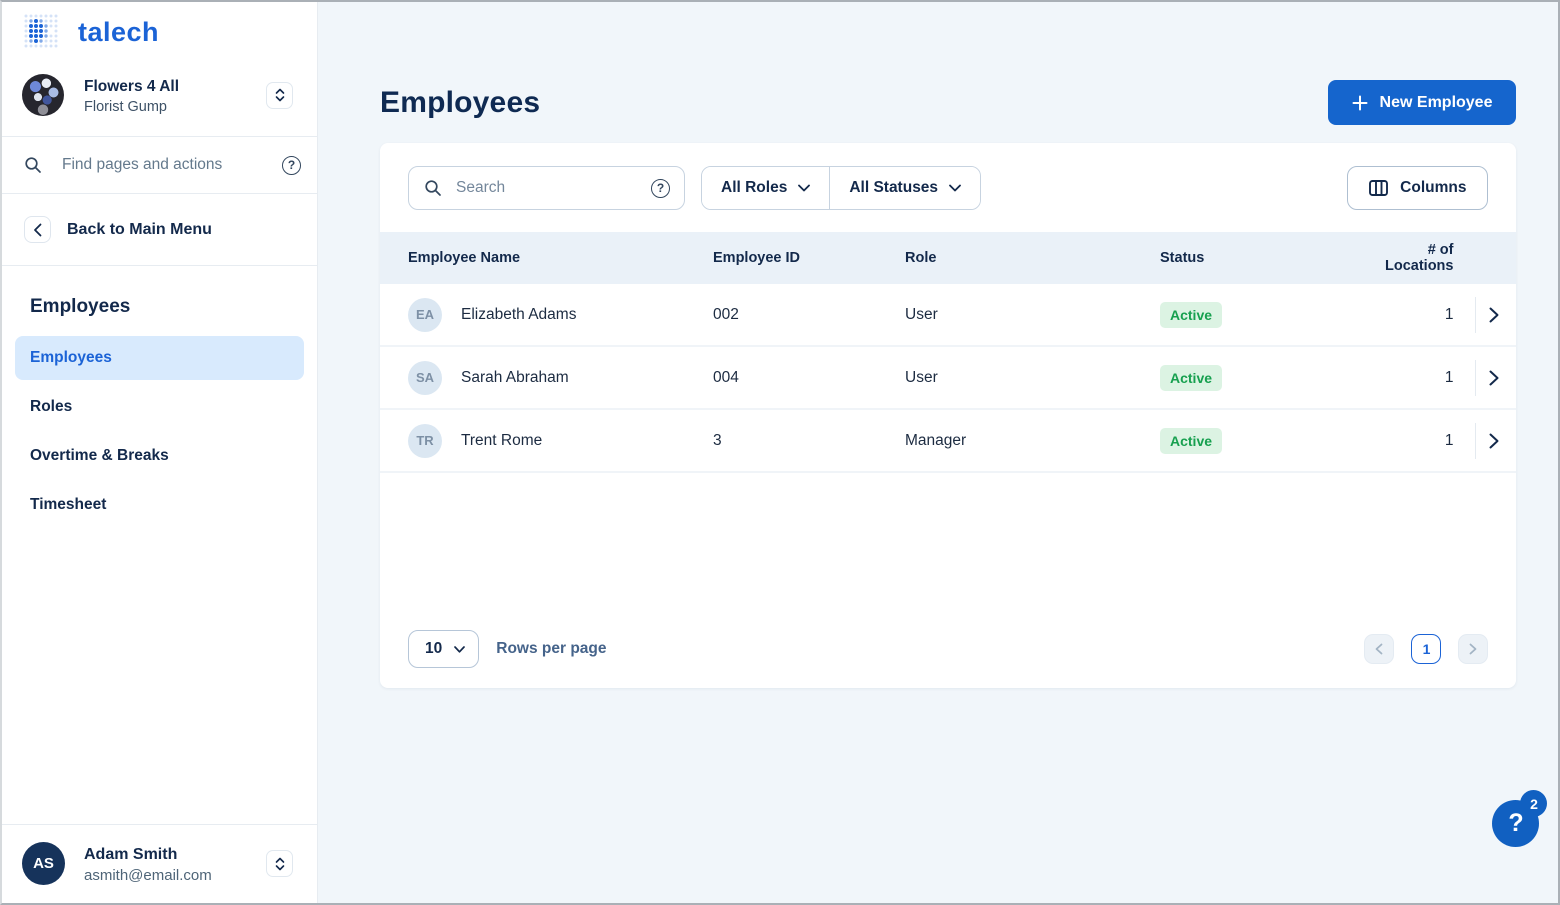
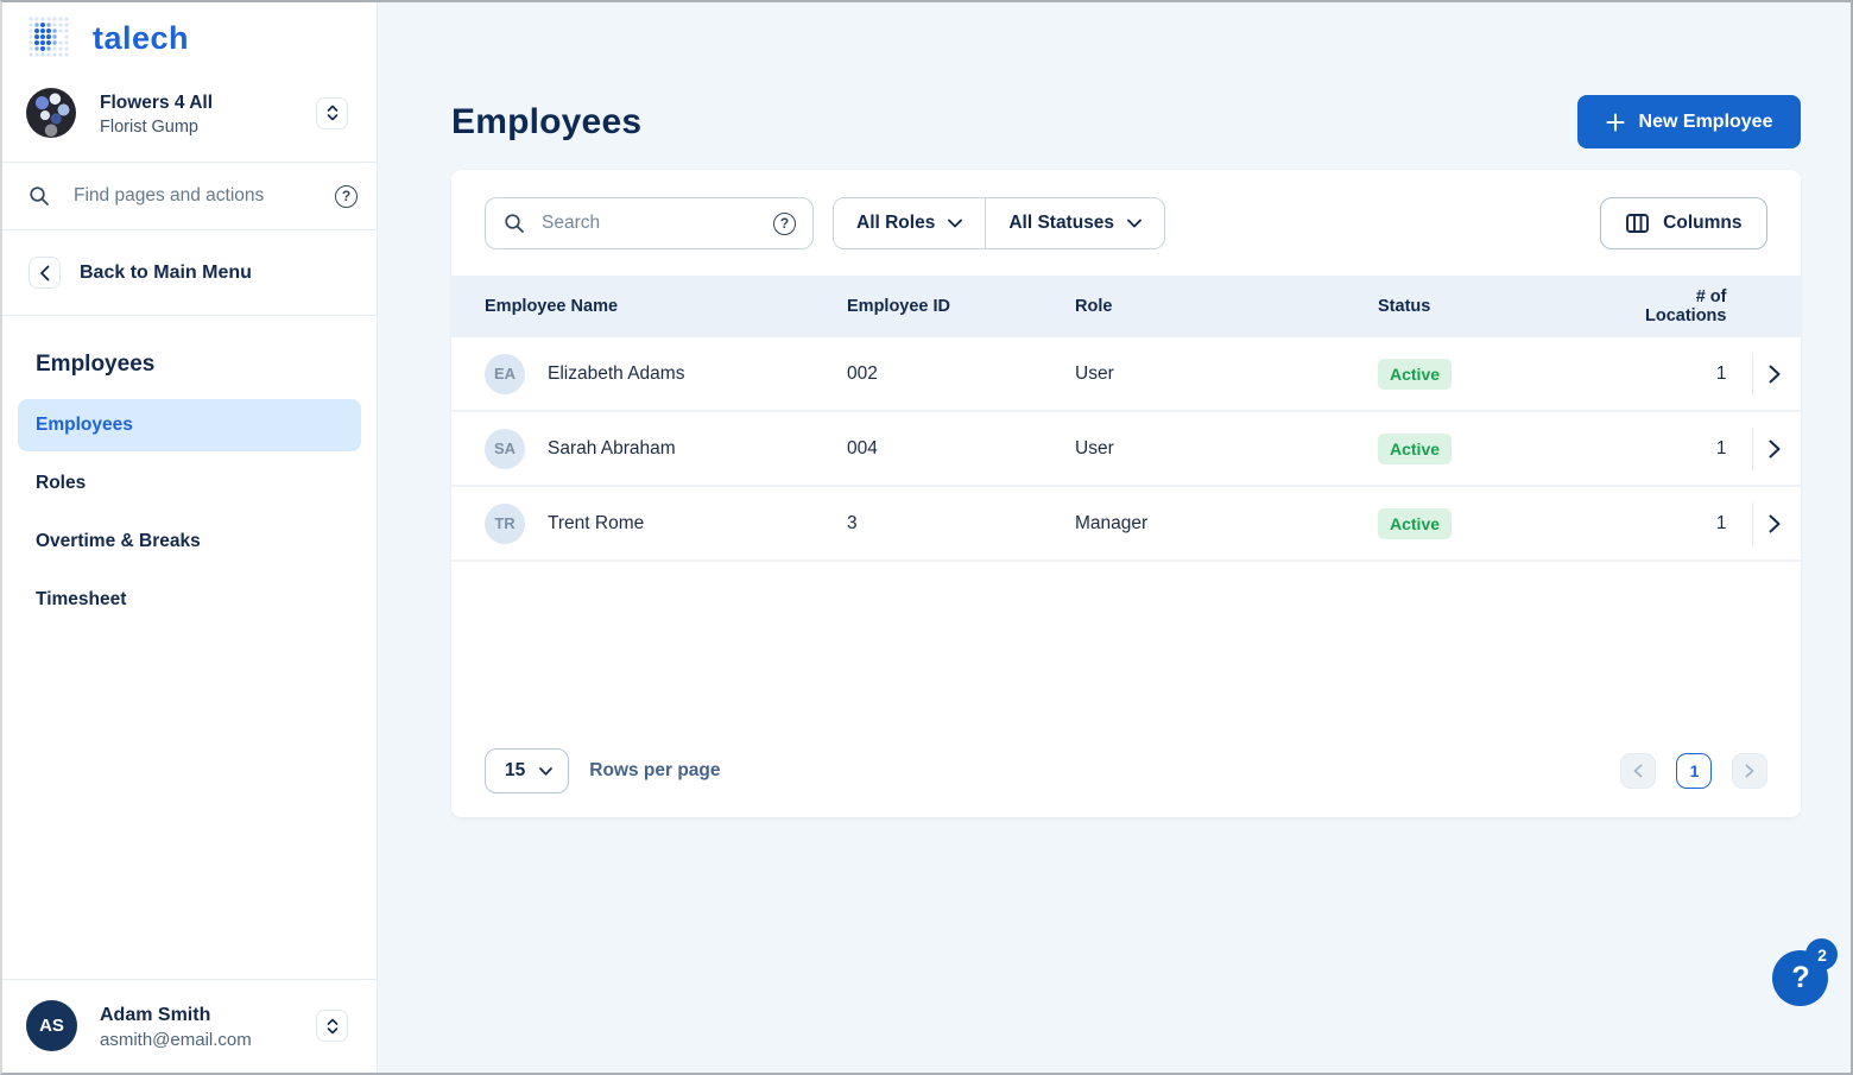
  talech
  Flowers 4 All
  Florist Gump
  Find pages and actions
  ?
  Back to Main Menu
  Employees
  Employees
  Roles
  Overtime & Breaks
  Timesheet
  AS
  Adam Smith
  asmith@email.com
  Employees
  New Employee
  Search
  ?
  All Roles
  All Statuses
  Columns
  Employee Name
  Employee ID
  Role
  Status
  # of Locations
  EA
  Elizabeth Adams
  002
  User
  Active
  1
  SA
  Sarah Abraham
  004
  User
  Active
  1
  TR
  Trent Rome
  3
  Manager
  Active
  1
- 10
+ 15
  Rows per page
  1
  ?
  2
